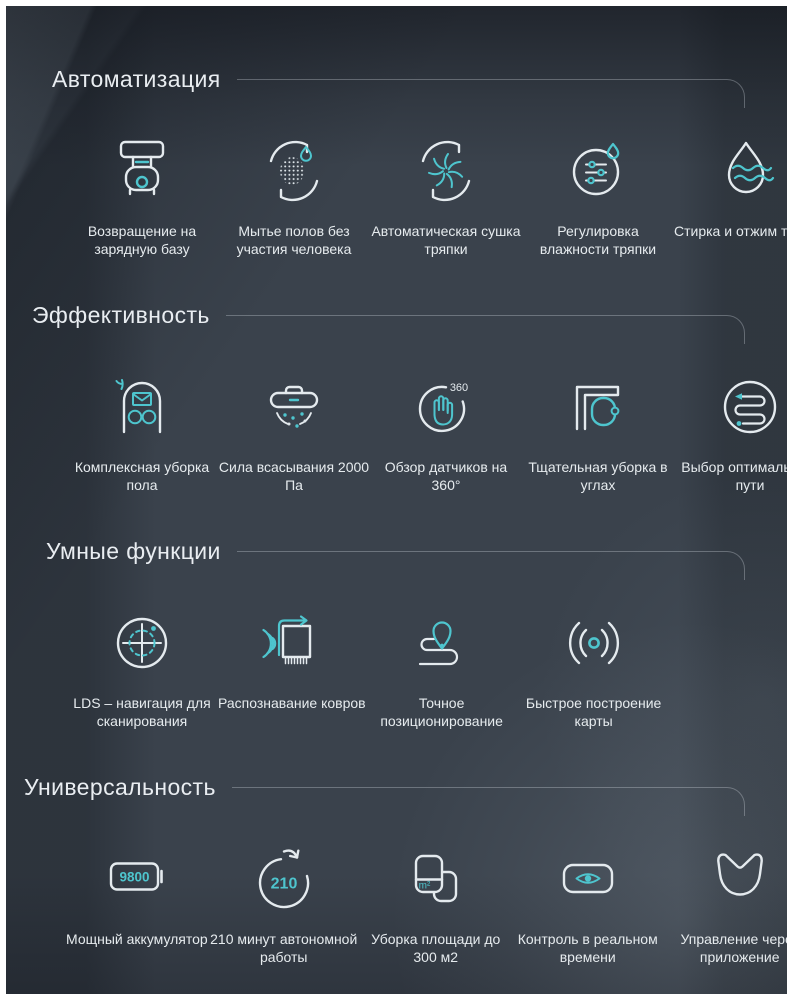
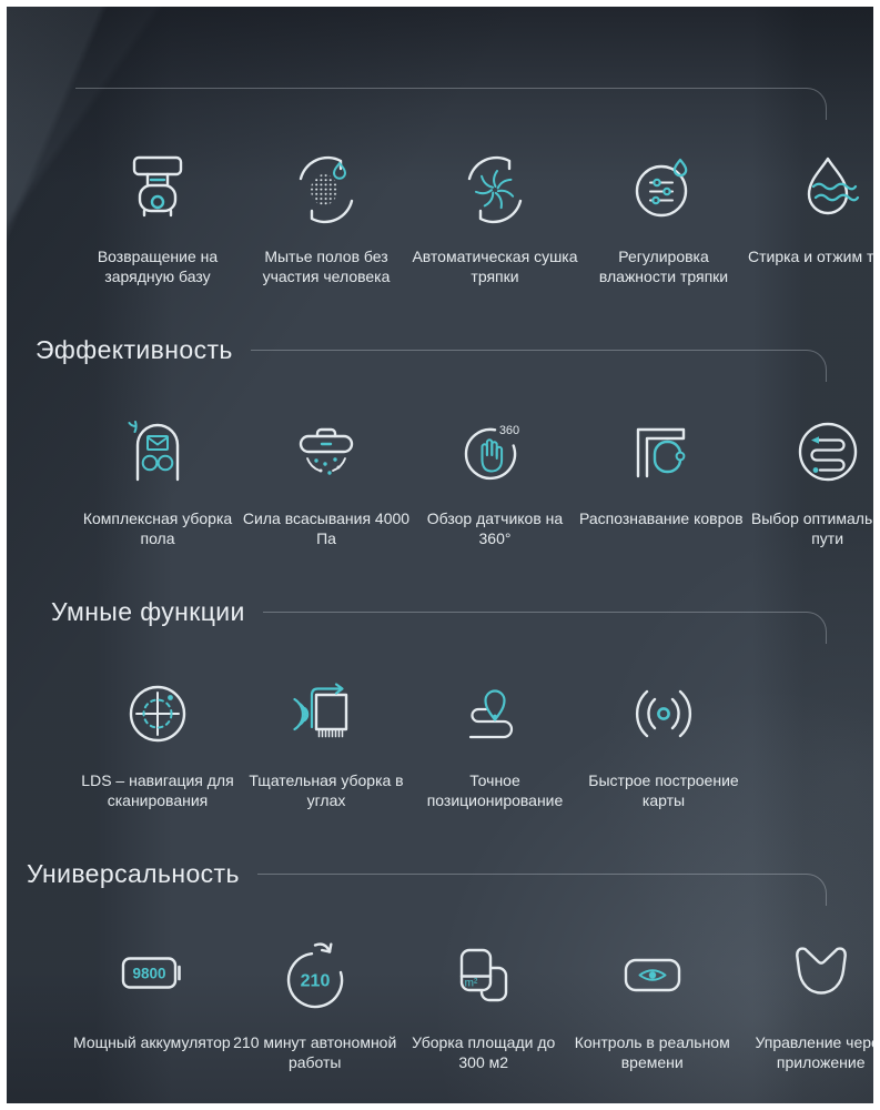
- Автоматизация
  Возвращение на зарядную базу
  Мытье полов без участия человека
  Автоматическая сушка тряпки
  Регулировка влажности тряпки
  Стирка и отжим т
  Эффективность
  Комплексная уборка пола
- Сила всасывания 2000 Па
+ Сила всасывания 4000 Па
  360
  Обзор датчиков на 360°
- Тщательная уборка в углах
+ Распознавание ковров
  Выбор оптималь пути
  Умные функции
  LDS – навигация для сканирования
- Распознавание ковров
+ Тщательная уборка в углах
  Точное позиционирование
  Быстрое построение карты
  Универсальность
  9800
  Мощный аккумулятор
  210
  210 минут автономной работы
  m²
  Уборка площади до 300 м2
  Контроль в реальном времени
  Управление чер приложение
